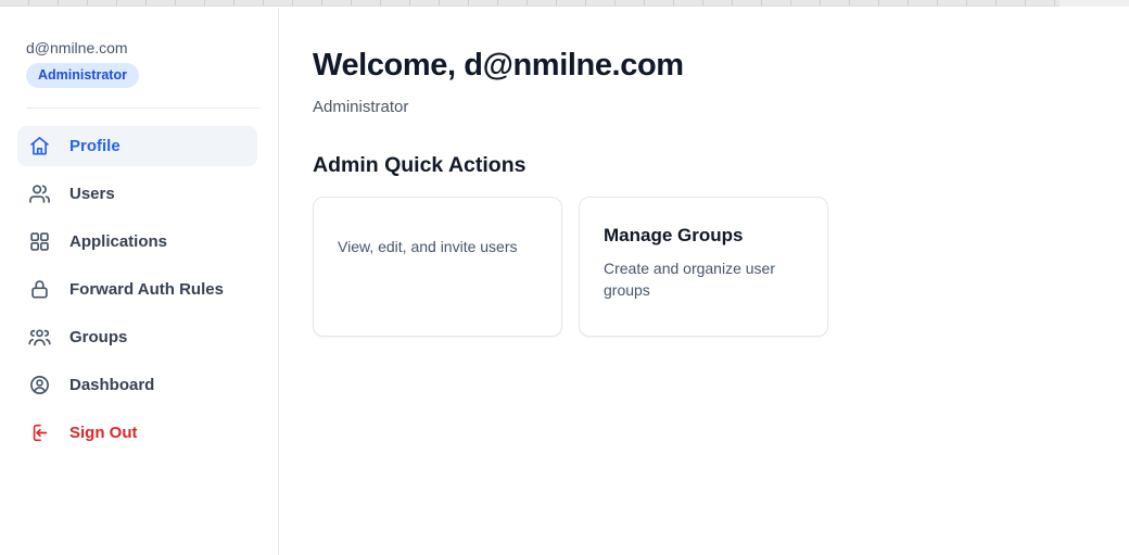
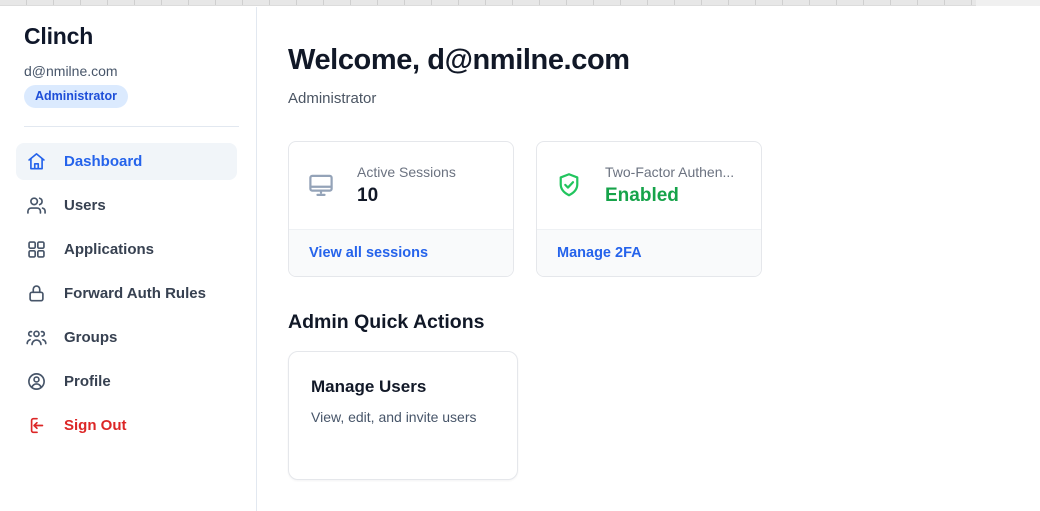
+ Clinch
  d@nmilne.com
  Administrator
- Profile
+ Dashboard
  Users
  Applications
  Forward Auth Rules
  Groups
- Dashboard
+ Profile
  Sign Out
  Welcome, d@nmilne.com
  Administrator
+ Active Sessions
+ 10
+ View all sessions
+ Two-Factor Authen...
+ Enabled
+ Manage 2FA
  Admin Quick Actions
+ Manage Users
  View, edit, and invite users
- Manage Groups
- Create and organize user groups
